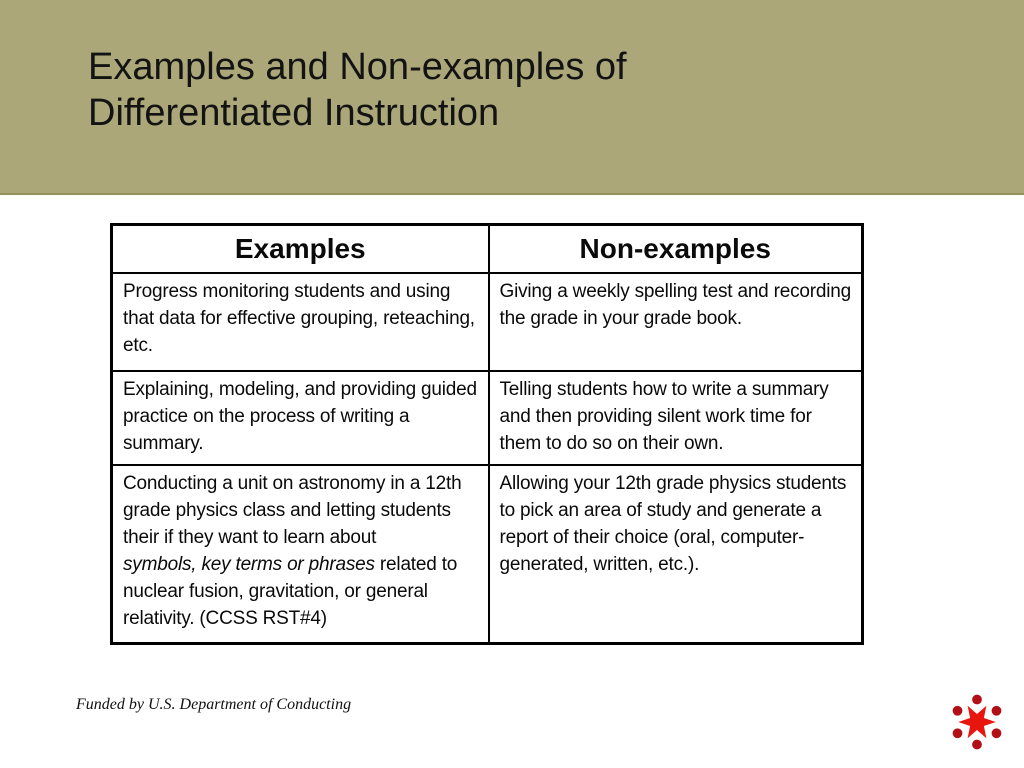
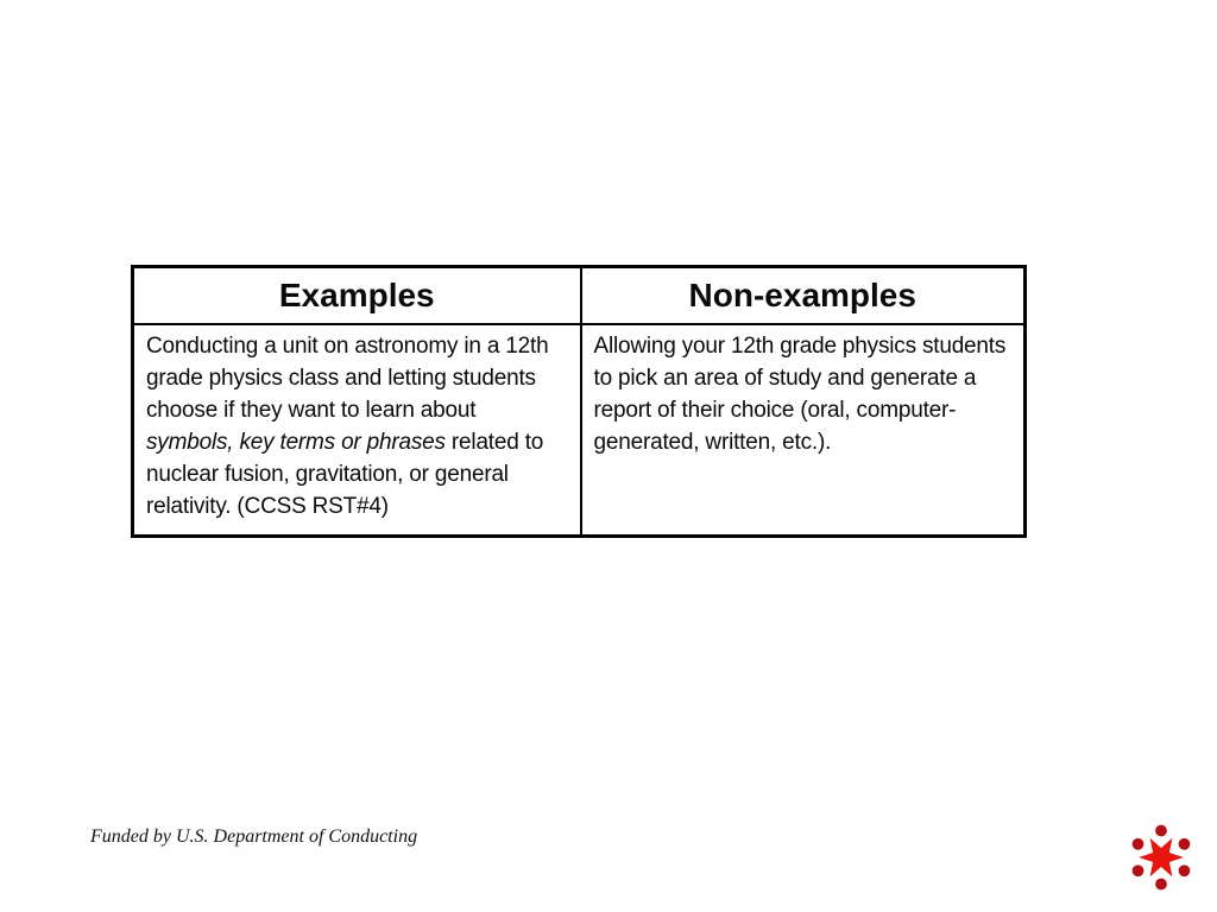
- Examples and Non-examples of
- Differentiated Instruction
  Examples	Non-examples
- Progress monitoring students and using that data for effective grouping, reteaching, etc.	Giving a weekly spelling test and recording the grade in your grade book.
- Explaining, modeling, and providing guided practice on the process of writing a summary.	Telling students how to write a summary and then providing silent work time for them to do so on their own.
- Conducting a unit on astronomy in a 12th grade physics class and letting students their if they want to learn about symbols, key terms or phrases related to nuclear fusion, gravitation, or general relativity. (CCSS RST#4)	Allowing your 12th grade physics students to pick an area of study and generate a report of their choice (oral, computer- generated, written, etc.).
+ Conducting a unit on astronomy in a 12th grade physics class and letting students choose if they want to learn about symbols, key terms or phrases related to nuclear fusion, gravitation, or general relativity. (CCSS RST#4)	Allowing your 12th grade physics students to pick an area of study and generate a report of their choice (oral, computer- generated, written, etc.).
  Funded by U.S. Department of Conducting
